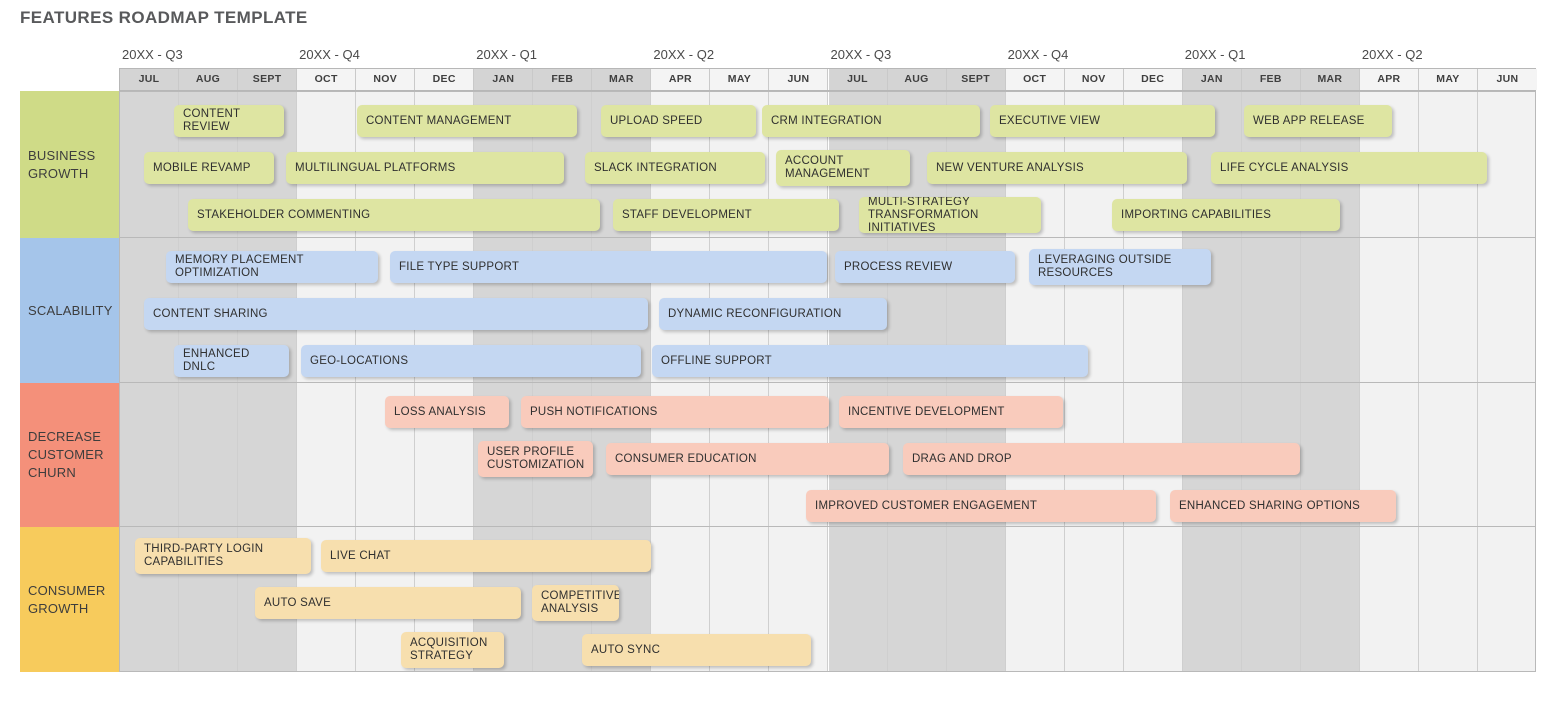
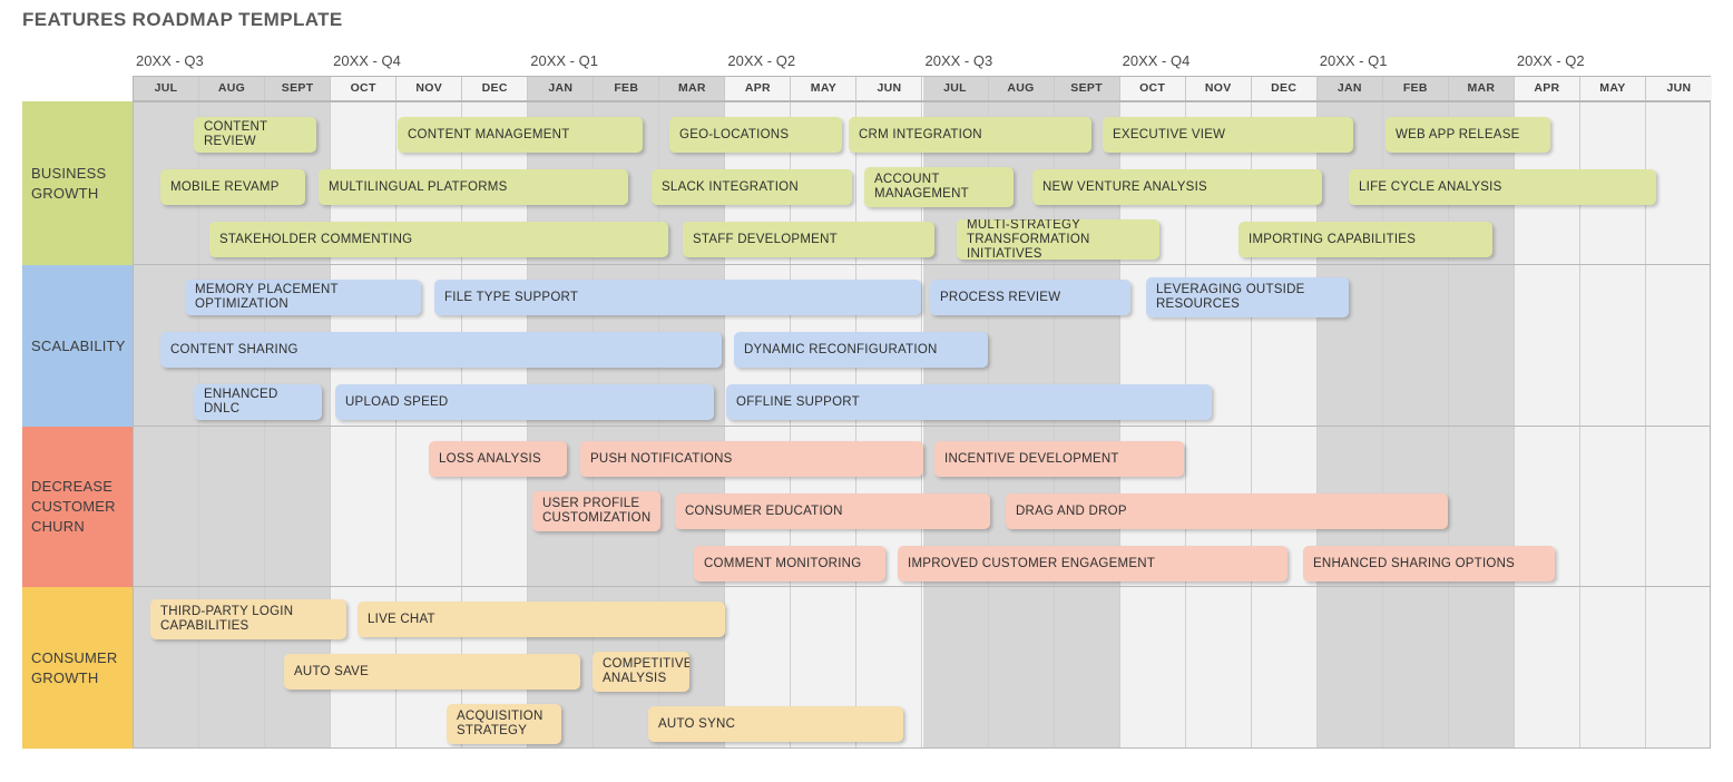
  FEATURES ROADMAP TEMPLATE
  20XX - Q3
  20XX - Q4
  20XX - Q1
  20XX - Q2
  20XX - Q3
  20XX - Q4
  20XX - Q1
  20XX - Q2
  JUL
  AUG
  SEPT
  OCT
  NOV
  DEC
  JAN
  FEB
  MAR
  APR
  MAY
  JUN
  JUL
  AUG
  SEPT
  OCT
  NOV
  DEC
  JAN
  FEB
  MAR
  APR
  MAY
  JUN
  BUSINESS
  GROWTH
  CONTENT REVIEW
  CONTENT MANAGEMENT
- UPLOAD SPEED
+ GEO-LOCATIONS
  CRM INTEGRATION
  EXECUTIVE VIEW
  WEB APP RELEASE
  MOBILE REVAMP
  MULTILINGUAL PLATFORMS
  SLACK INTEGRATION
  ACCOUNT
  MANAGEMENT
  NEW VENTURE ANALYSIS
  LIFE CYCLE ANALYSIS
  STAKEHOLDER COMMENTING
  STAFF DEVELOPMENT
  MULTI-STRATEGY
  TRANSFORMATION INITIATIVES
  IMPORTING CAPABILITIES
  SCALABILITY
  MEMORY PLACEMENT OPTIMIZATION
  FILE TYPE SUPPORT
  PROCESS REVIEW
  LEVERAGING OUTSIDE
  RESOURCES
  CONTENT SHARING
  DYNAMIC RECONFIGURATION
  ENHANCED DNLC
- GEO-LOCATIONS
+ UPLOAD SPEED
  OFFLINE SUPPORT
  DECREASE
  CUSTOMER
  CHURN
  LOSS ANALYSIS
  PUSH NOTIFICATIONS
  INCENTIVE DEVELOPMENT
  USER PROFILE
  CUSTOMIZATION
  CONSUMER EDUCATION
  DRAG AND DROP
+ COMMENT MONITORING
  IMPROVED CUSTOMER ENGAGEMENT
  ENHANCED SHARING OPTIONS
  CONSUMER
  GROWTH
  THIRD-PARTY LOGIN
  CAPABILITIES
  LIVE CHAT
  AUTO SAVE
  COMPETITIVE
  ANALYSIS
  ACQUISITION
  STRATEGY
  AUTO SYNC
